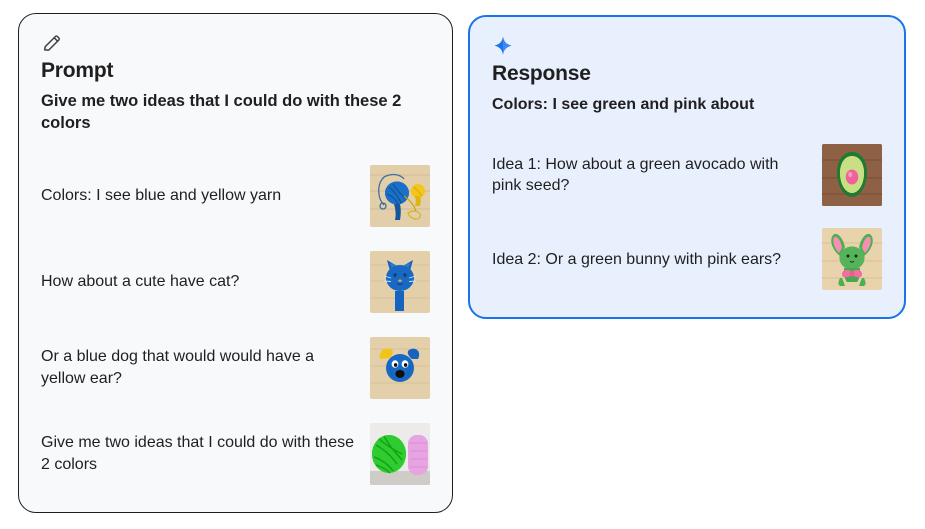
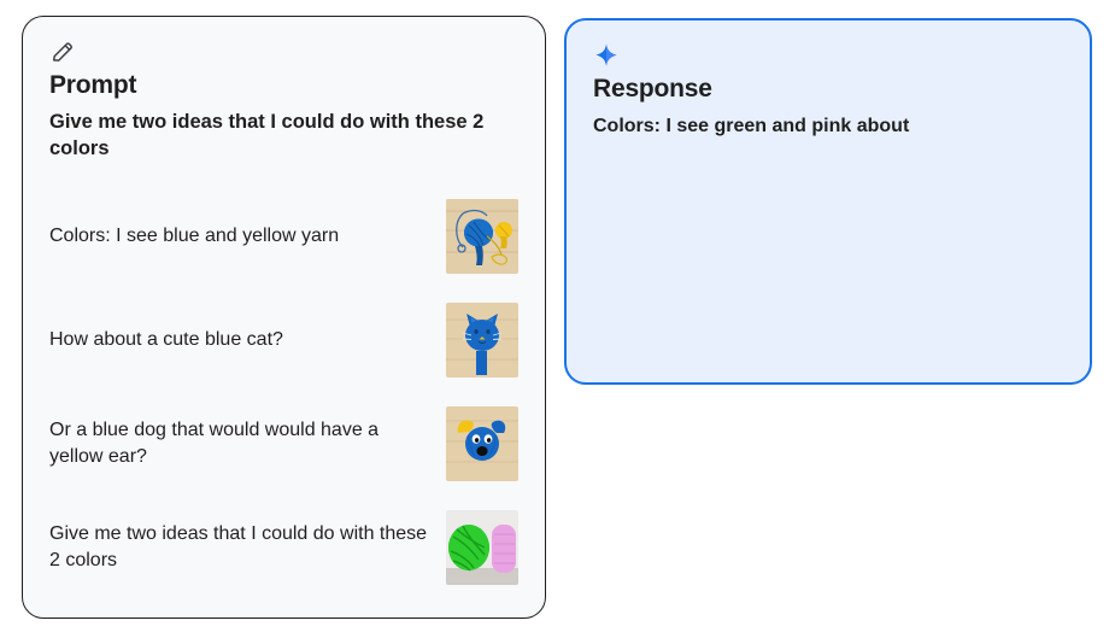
  Prompt
  Give me two ideas that I could do with these 2 colors
  Colors: I see blue and yellow yarn
- How about a cute have cat?
+ How about a cute blue cat?
  Or a blue dog that would would have a yellow ear?
  Give me two ideas that I could do with these 2 colors
  Response
  Colors: I see green and pink about
- Idea 1: How about a green avocado with pink seed?
- Idea 2: Or a green bunny with pink ears?
